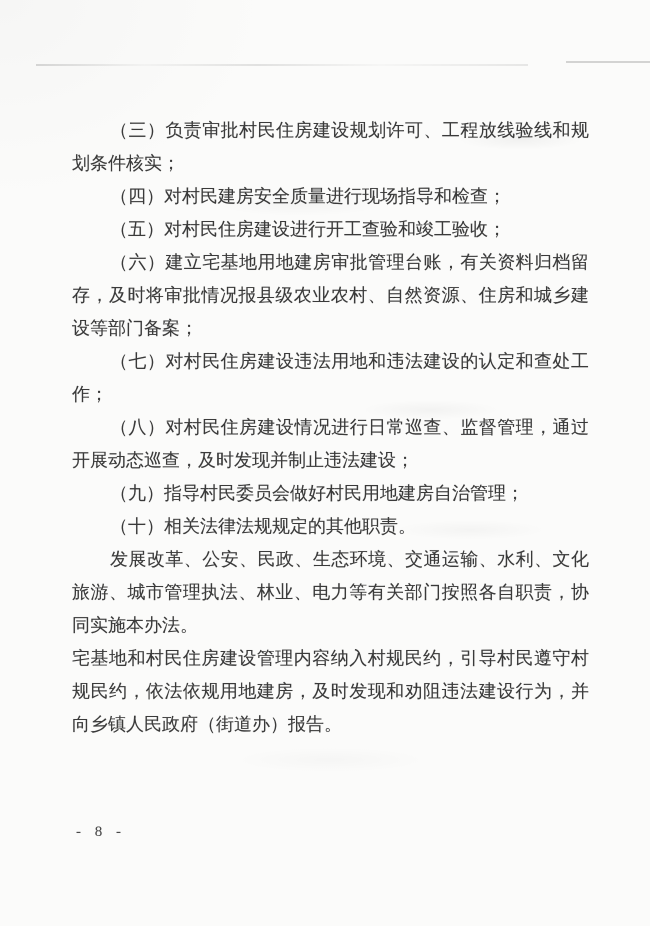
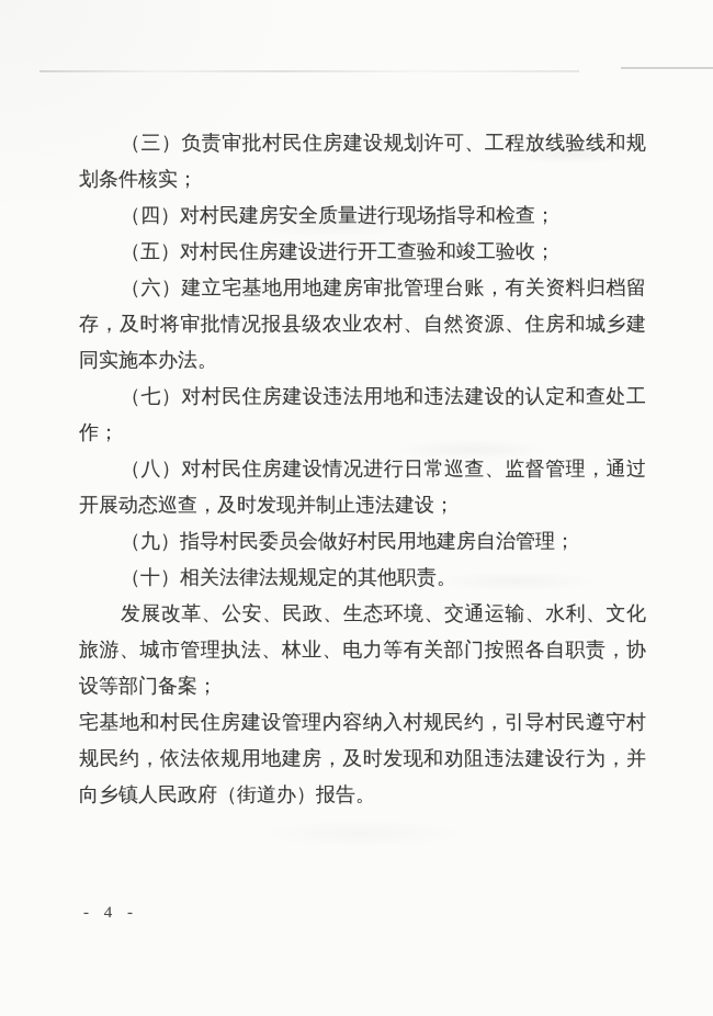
  （三）负责审批村民住房建设规划许可、工程放线验线和规
  划条件核实；
  （四）对村民建房安全质量进行现场指导和检查；
  （五）对村民住房建设进行开工查验和竣工验收；
  （六）建立宅基地用地建房审批管理台账，有关资料归档留
  存，及时将审批情况报县级农业农村、自然资源、住房和城乡建
- 设等部门备案；
+ 同实施本办法。
  （七）对村民住房建设违法用地和违法建设的认定和查处工
  作；
  （八）对村民住房建设情况进行日常巡查、监督管理，通过
  开展动态巡查，及时发现并制止违法建设；
  （九）指导村民委员会做好村民用地建房自治管理；
  （十）相关法律法规规定的其他职责。
  发展改革、公安、民政、生态环境、交通运输、水利、文化
  旅游、城市管理执法、林业、电力等有关部门按照各自职责，协
- 同实施本办法。
+ 设等部门备案；
  宅基地和村民住房建设管理内容纳入村规民约，引导村民遵守村
  规民约，依法依规用地建房，及时发现和劝阻违法建设行为，并
  向乡镇人民政府（街道办）报告。
- - 8 -
+ - 4 -
